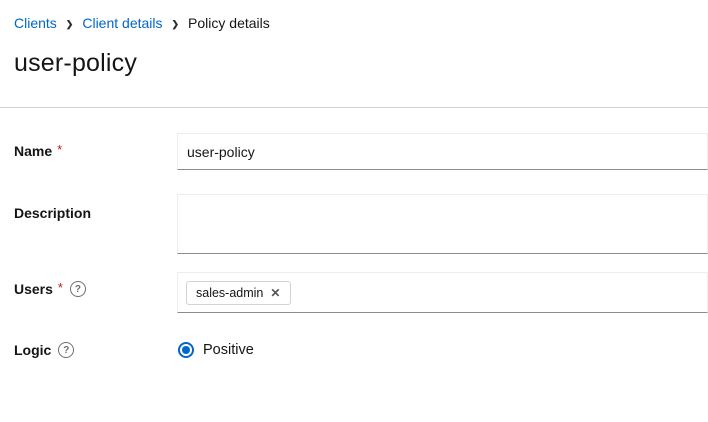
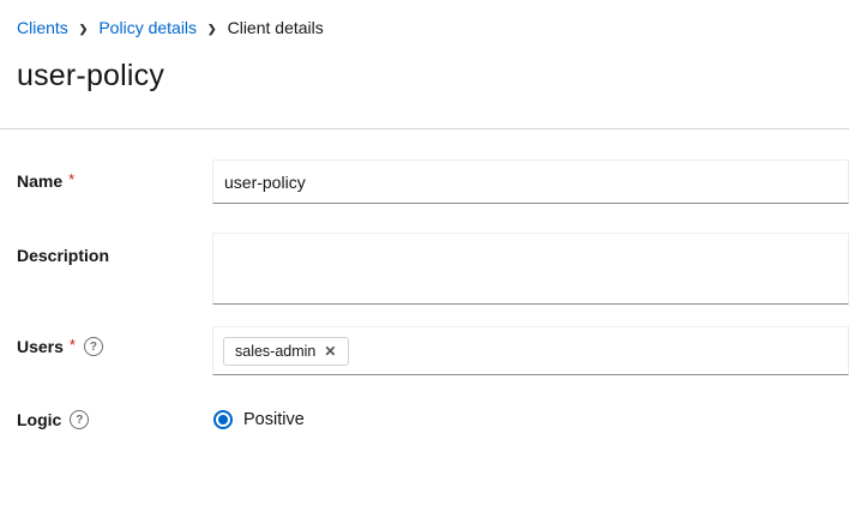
  Clients
  ❯
- Client details
+ Policy details
  ❯
- Policy details
+ Client details
  user-policy
  Name
  *
  user-policy
  Description
  Users
  *
  ?
  sales-admin
  ✕
  Logic
  ?
  Positive
